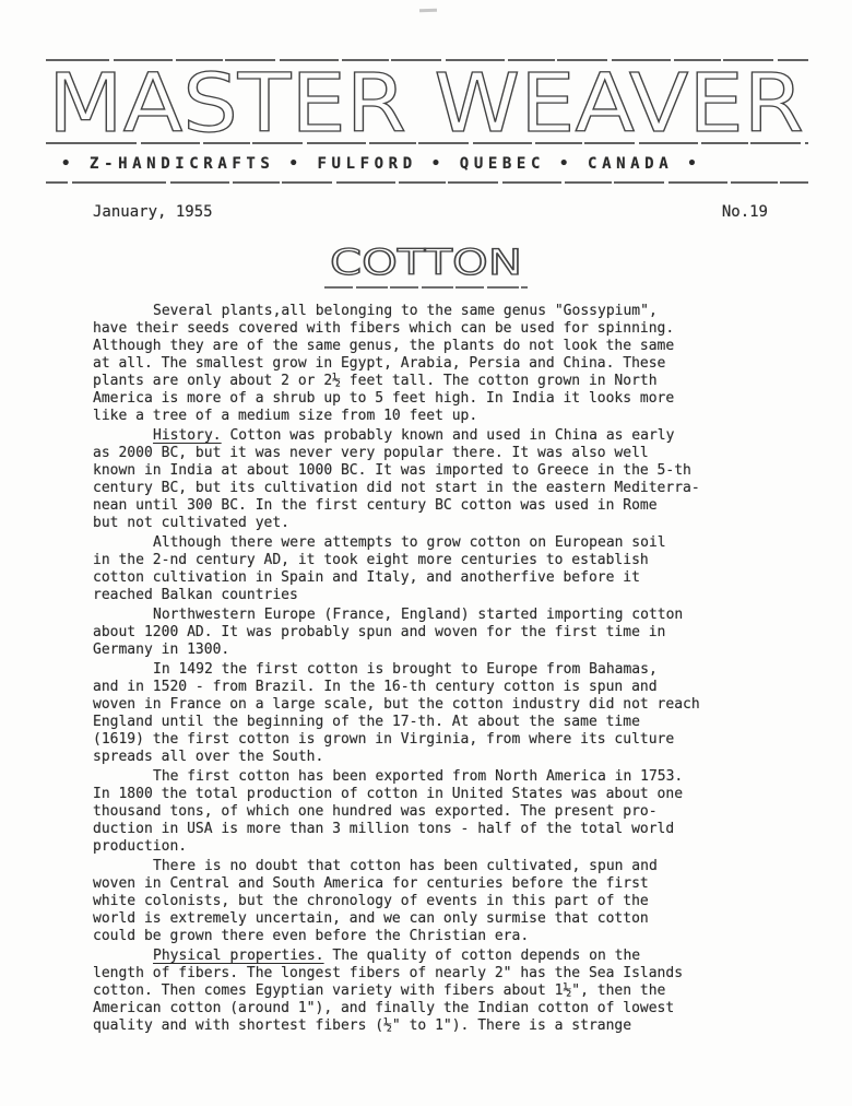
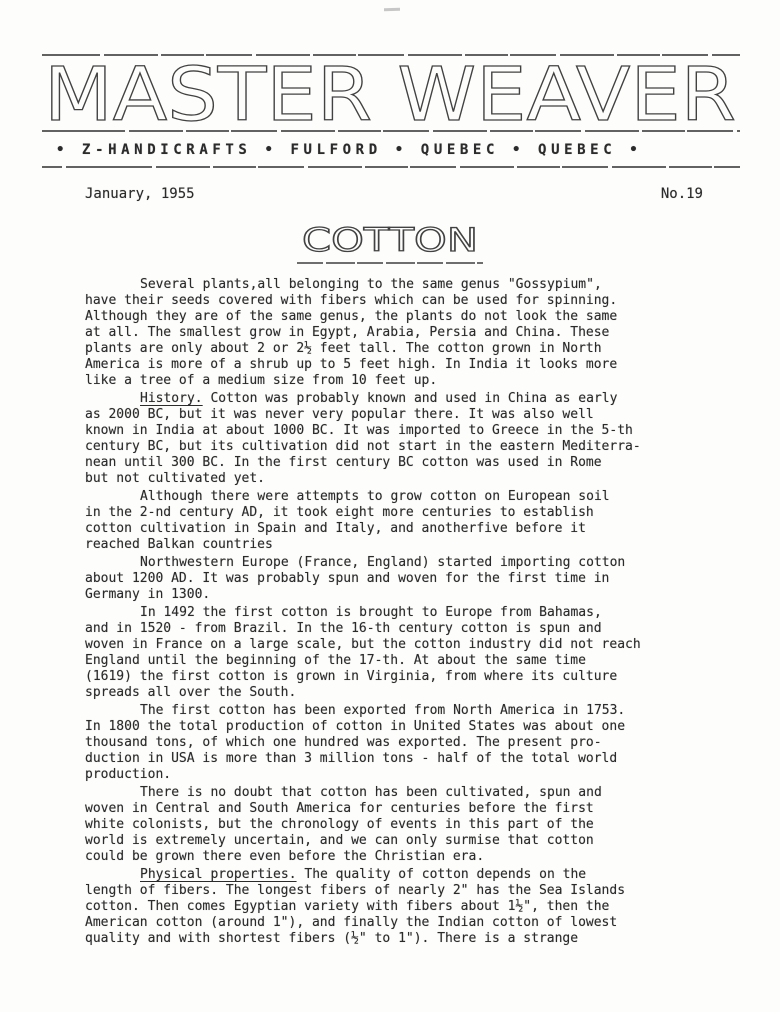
  MASTER WEAVER
- • Z-HANDICRAFTS • FULFORD • QUEBEC • CANADA •
+ • Z-HANDICRAFTS • FULFORD • QUEBEC • QUEBEC •
  January, 1955
  No.19
  COTTON
  Several plants,all belonging to the same genus "Gossypium",
  have their seeds covered with fibers which can be used for spinning.
  Although they are of the same genus, the plants do not look the same
  at all. The smallest grow in Egypt, Arabia, Persia and China. These
  plants are only about 2 or 2½ feet tall. The cotton grown in North
  America is more of a shrub up to 5 feet high. In India it looks more
  like a tree of a medium size from 10 feet up.
  History. Cotton was probably known and used in China as early
  as 2000 BC, but it was never very popular there. It was also well
  known in India at about 1000 BC. It was imported to Greece in the 5-th
  century BC, but its cultivation did not start in the eastern Mediterra-
  nean until 300 BC. In the first century BC cotton was used in Rome
  but not cultivated yet.
  Although there were attempts to grow cotton on European soil
  in the 2-nd century AD, it took eight more centuries to establish
  cotton cultivation in Spain and Italy, and anotherfive before it
  reached Balkan countries
  Northwestern Europe (France, England) started importing cotton
  about 1200 AD. It was probably spun and woven for the first time in
  Germany in 1300.
  In 1492 the first cotton is brought to Europe from Bahamas,
  and in 1520 - from Brazil. In the 16-th century cotton is spun and
  woven in France on a large scale, but the cotton industry did not reach
  England until the beginning of the 17-th. At about the same time
  (1619) the first cotton is grown in Virginia, from where its culture
  spreads all over the South.
  The first cotton has been exported from North America in 1753.
  In 1800 the total production of cotton in United States was about one
  thousand tons, of which one hundred was exported. The present pro-
  duction in USA is more than 3 million tons - half of the total world
  production.
  There is no doubt that cotton has been cultivated, spun and
  woven in Central and South America for centuries before the first
  white colonists, but the chronology of events in this part of the
  world is extremely uncertain, and we can only surmise that cotton
  could be grown there even before the Christian era.
  Physical properties. The quality of cotton depends on the
  length of fibers. The longest fibers of nearly 2" has the Sea Islands
  cotton. Then comes Egyptian variety with fibers about 1½", then the
  American cotton (around 1"), and finally the Indian cotton of lowest
  quality and with shortest fibers (½" to 1"). There is a strange
